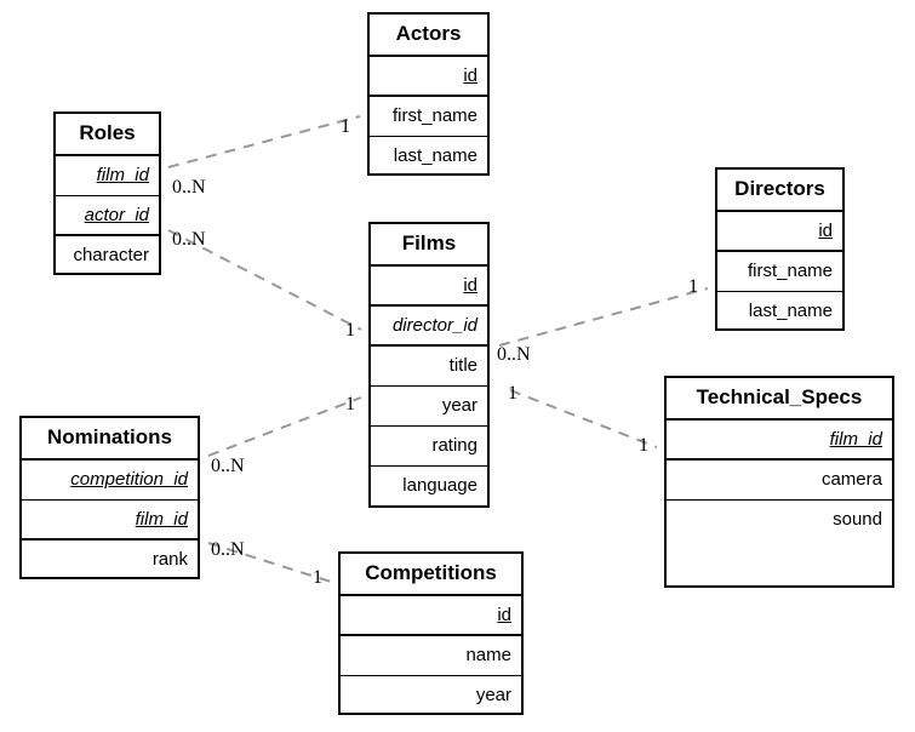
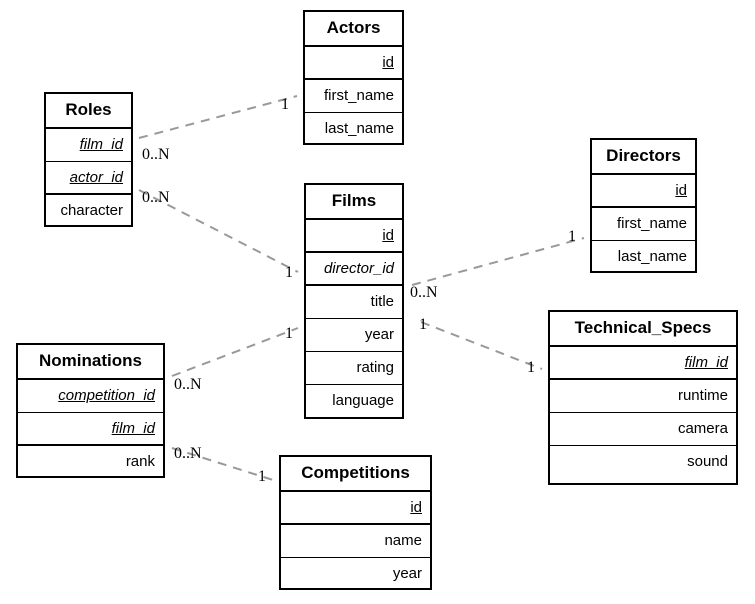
  Actors
  id
  first_name
  last_name
  Roles
  film_id
  actor_id
  character
  Films
  id
  director_id
  title
  year
  rating
  language
  Directors
  id
  first_name
  last_name
  Technical_Specs
  film_id
+ runtime
  camera
  sound
  Nominations
  competition_id
  film_id
  rank
  Competitions
  id
  name
  year
  0..N
  1
  0..N
  1
  0..N
  1
  0..N
  1
  0..N
  1
  1
  1
